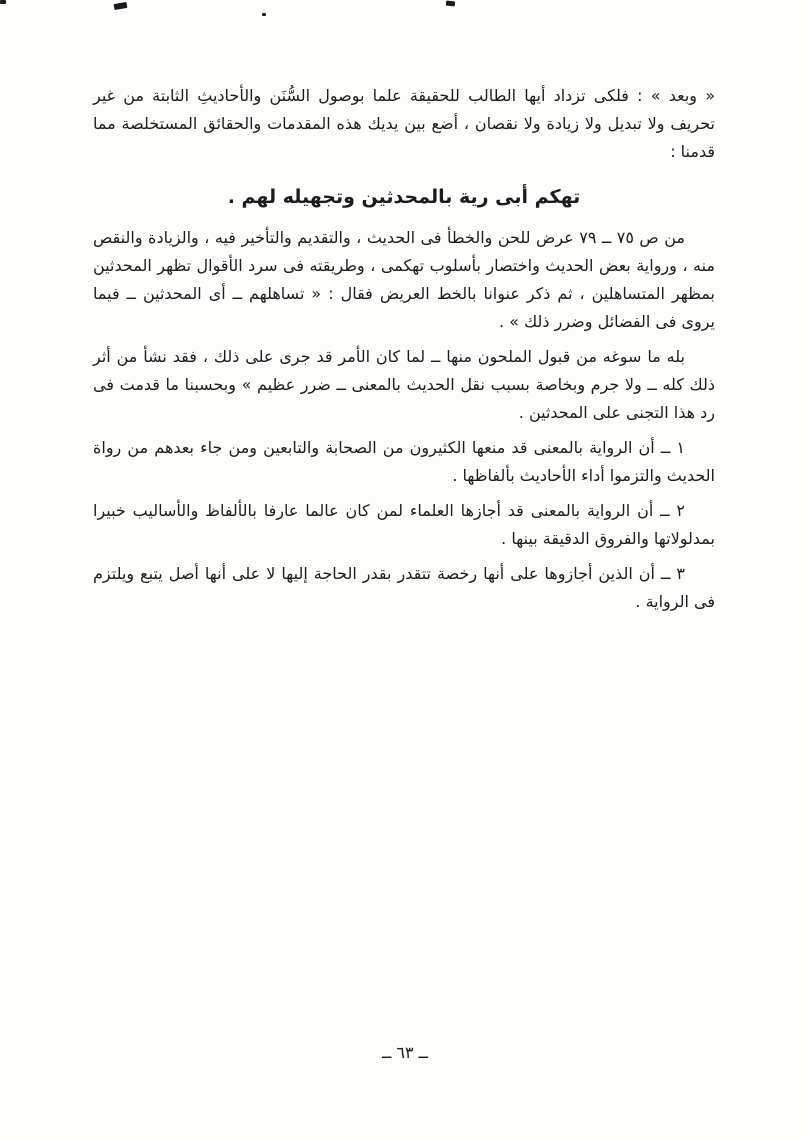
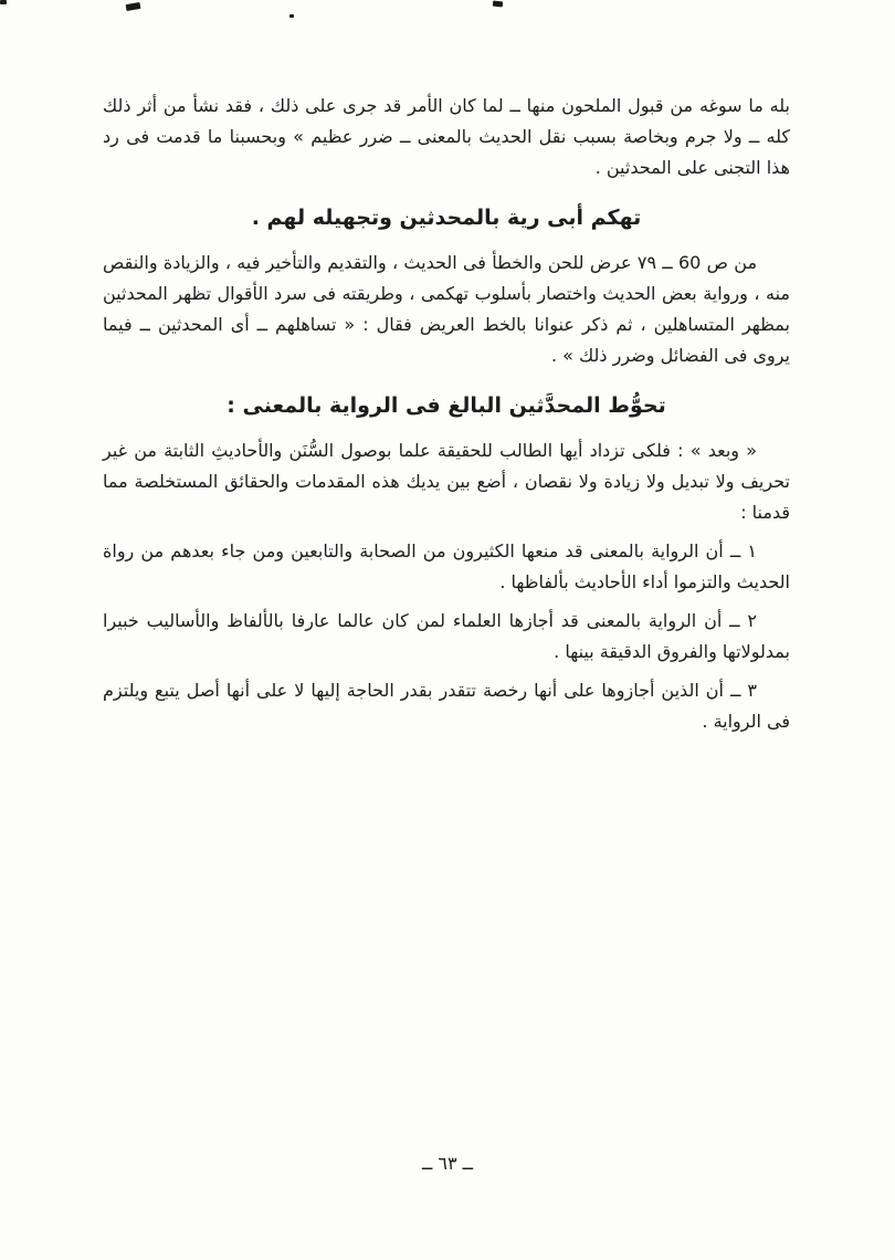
- « وبعد » : فلكى تزداد أيها الطالب للحقيقة علما بوصول السُّنَن والأحاديثِ الثابتة من غير تحريف ولا تبديل ولا زيادة ولا نقصان ، أضع بين يديك هذه المقدمات والحقائق المستخلصة مما قدمنا :
+ بله ما سوغه من قبول الملحون منها ــ لما كان الأمر قد جرى على ذلك ، فقد نشأ من أثر ذلك كله ــ ولا جرم وبخاصة بسبب نقل الحديث بالمعنى ــ ضرر عظيم » وبحسبنا ما قدمت فى رد هذا التجنى على المحدثين .
  تهكم أبى رية بالمحدثين وتجهيله لهم .
- من ص ٧٥ ــ ٧٩ عرض للحن والخطأ فى الحديث ، والتقديم والتأخير فيه ، والزيادة والنقص منه ، ورواية بعض الحديث واختصار بأسلوب تهكمى ، وطريقته فى سرد الأقوال تظهر المحدثين بمظهر المتساهلين ، ثم ذكر عنوانا بالخط العريض فقال : « تساهلهم ــ أى المحدثين ــ فيما يروى فى الفضائل وضرر ذلك » .
+ من ص 60 ــ ٧٩ عرض للحن والخطأ فى الحديث ، والتقديم والتأخير فيه ، والزيادة والنقص منه ، ورواية بعض الحديث واختصار بأسلوب تهكمى ، وطريقته فى سرد الأقوال تظهر المحدثين بمظهر المتساهلين ، ثم ذكر عنوانا بالخط العريض فقال : « تساهلهم ــ أى المحدثين ــ فيما يروى فى الفضائل وضرر ذلك » .
+ تحوُّط المحدَّثين البالغ فى الرواية بالمعنى :
- بله ما سوغه من قبول الملحون منها ــ لما كان الأمر قد جرى على ذلك ، فقد نشأ من أثر ذلك كله ــ ولا جرم وبخاصة بسبب نقل الحديث بالمعنى ــ ضرر عظيم » وبحسبنا ما قدمت فى رد هذا التجنى على المحدثين .
+ « وبعد » : فلكى تزداد أيها الطالب للحقيقة علما بوصول السُّنَن والأحاديثِ الثابتة من غير تحريف ولا تبديل ولا زيادة ولا نقصان ، أضع بين يديك هذه المقدمات والحقائق المستخلصة مما قدمنا :
  ١ ــ أن الرواية بالمعنى قد منعها الكثيرون من الصحابة والتابعين ومن جاء بعدهم من رواة الحديث والتزموا أداء الأحاديث بألفاظها .
  ٢ ــ أن الرواية بالمعنى قد أجازها العلماء لمن كان عالما عارفا بالألفاظ والأساليب خبيرا بمدلولاتها والفروق الدقيقة بينها .
  ٣ ــ أن الذين أجازوها على أنها رخصة تتقدر بقدر الحاجة إليها لا على أنها أصل يتبع ويلتزم فى الرواية .
  ــ ٦٣ ــ
